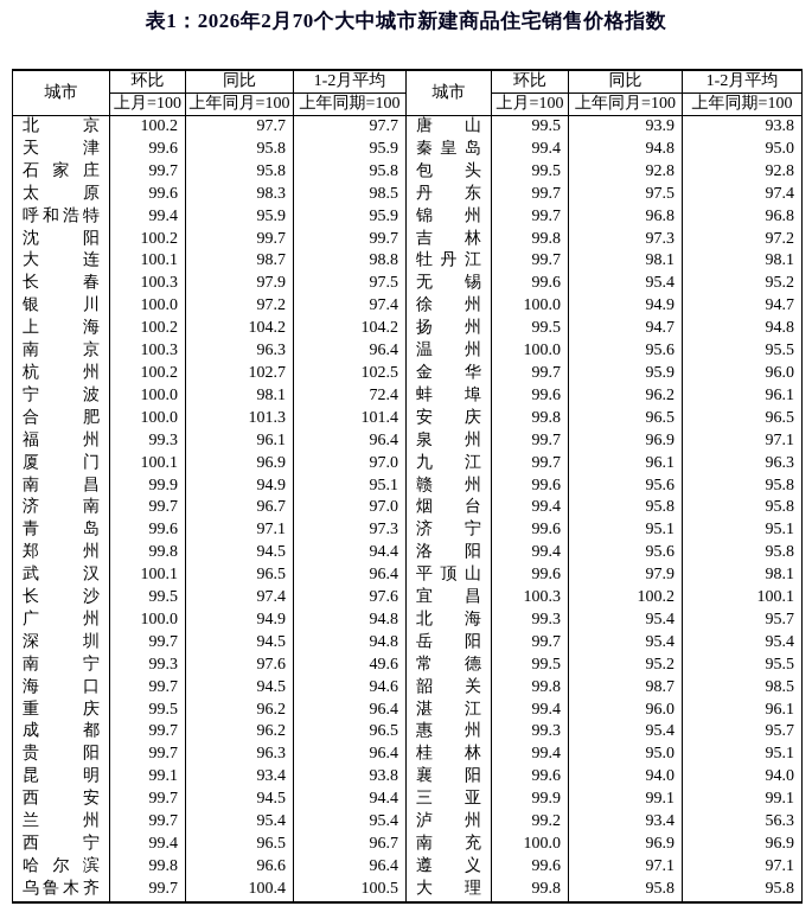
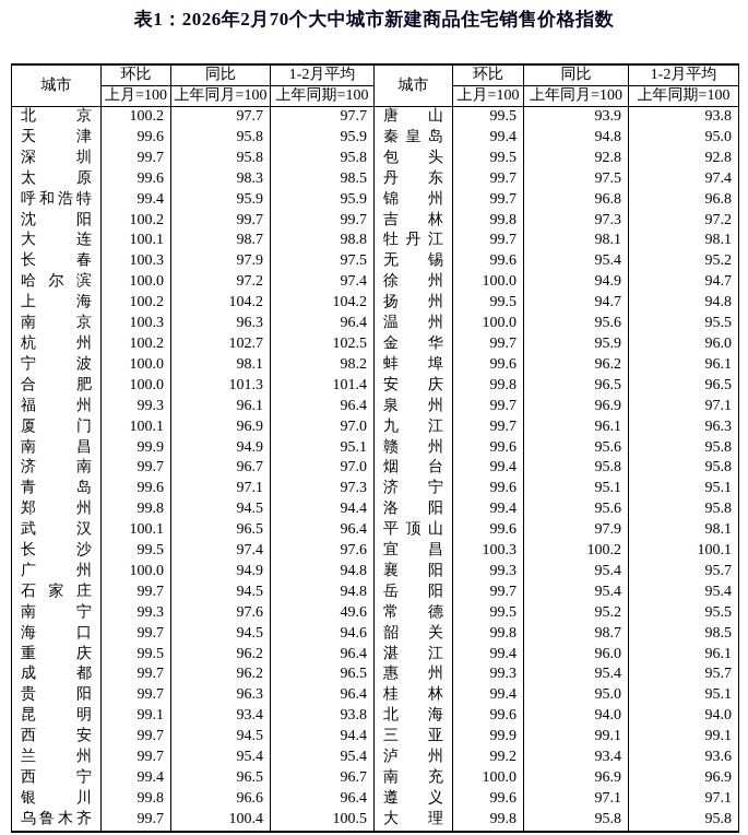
  表1：2026年2月70个大中城市新建商品住宅销售价格指数
  城市	环比	同比	1-2月平均	城市	环比	同比	1-2月平均
  上月=100	上年同月=100	上年同期=100	上月=100	上年同月=100	上年同期=100
  北京	100.2	97.7	97.7	唐山	99.5	93.9	93.8
  天津	99.6	95.8	95.9	秦皇岛	99.4	94.8	95.0
- 石家庄	99.7	95.8	95.8	包头	99.5	92.8	92.8
+ 深圳	99.7	95.8	95.8	包头	99.5	92.8	92.8
  太原	99.6	98.3	98.5	丹东	99.7	97.5	97.4
  呼和浩特	99.4	95.9	95.9	锦州	99.7	96.8	96.8
  沈阳	100.2	99.7	99.7	吉林	99.8	97.3	97.2
  大连	100.1	98.7	98.8	牡丹江	99.7	98.1	98.1
  长春	100.3	97.9	97.5	无锡	99.6	95.4	95.2
- 银川	100.0	97.2	97.4	徐州	100.0	94.9	94.7
+ 哈尔滨	100.0	97.2	97.4	徐州	100.0	94.9	94.7
  上海	100.2	104.2	104.2	扬州	99.5	94.7	94.8
  南京	100.3	96.3	96.4	温州	100.0	95.6	95.5
  杭州	100.2	102.7	102.5	金华	99.7	95.9	96.0
- 宁波	100.0	98.1	72.4	蚌埠	99.6	96.2	96.1
+ 宁波	100.0	98.1	98.2	蚌埠	99.6	96.2	96.1
  合肥	100.0	101.3	101.4	安庆	99.8	96.5	96.5
  福州	99.3	96.1	96.4	泉州	99.7	96.9	97.1
  厦门	100.1	96.9	97.0	九江	99.7	96.1	96.3
  南昌	99.9	94.9	95.1	赣州	99.6	95.6	95.8
  济南	99.7	96.7	97.0	烟台	99.4	95.8	95.8
  青岛	99.6	97.1	97.3	济宁	99.6	95.1	95.1
  郑州	99.8	94.5	94.4	洛阳	99.4	95.6	95.8
  武汉	100.1	96.5	96.4	平顶山	99.6	97.9	98.1
  长沙	99.5	97.4	97.6	宜昌	100.3	100.2	100.1
- 广州	100.0	94.9	94.8	北海	99.3	95.4	95.7
+ 广州	100.0	94.9	94.8	襄阳	99.3	95.4	95.7
- 深圳	99.7	94.5	94.8	岳阳	99.7	95.4	95.4
+ 石家庄	99.7	94.5	94.8	岳阳	99.7	95.4	95.4
  南宁	99.3	97.6	49.6	常德	99.5	95.2	95.5
  海口	99.7	94.5	94.6	韶关	99.8	98.7	98.5
  重庆	99.5	96.2	96.4	湛江	99.4	96.0	96.1
  成都	99.7	96.2	96.5	惠州	99.3	95.4	95.7
  贵阳	99.7	96.3	96.4	桂林	99.4	95.0	95.1
- 昆明	99.1	93.4	93.8	襄阳	99.6	94.0	94.0
+ 昆明	99.1	93.4	93.8	北海	99.6	94.0	94.0
  西安	99.7	94.5	94.4	三亚	99.9	99.1	99.1
- 兰州	99.7	95.4	95.4	泸州	99.2	93.4	56.3
+ 兰州	99.7	95.4	95.4	泸州	99.2	93.4	93.6
  西宁	99.4	96.5	96.7	南充	100.0	96.9	96.9
- 哈尔滨	99.8	96.6	96.4	遵义	99.6	97.1	97.1
+ 银川	99.8	96.6	96.4	遵义	99.6	97.1	97.1
  乌鲁木齐	99.7	100.4	100.5	大理	99.8	95.8	95.8
